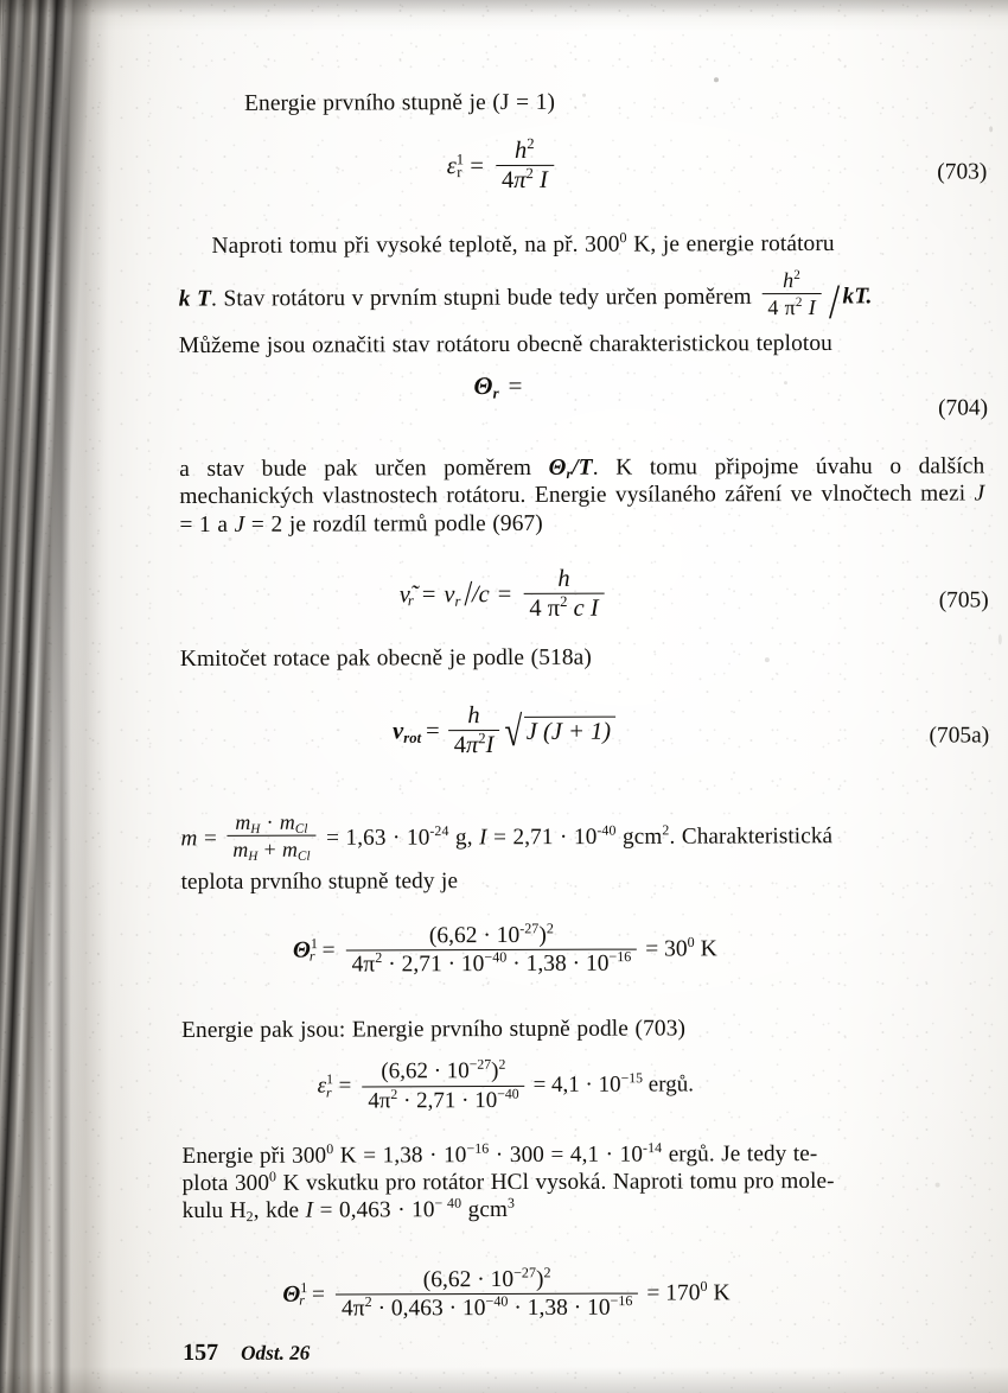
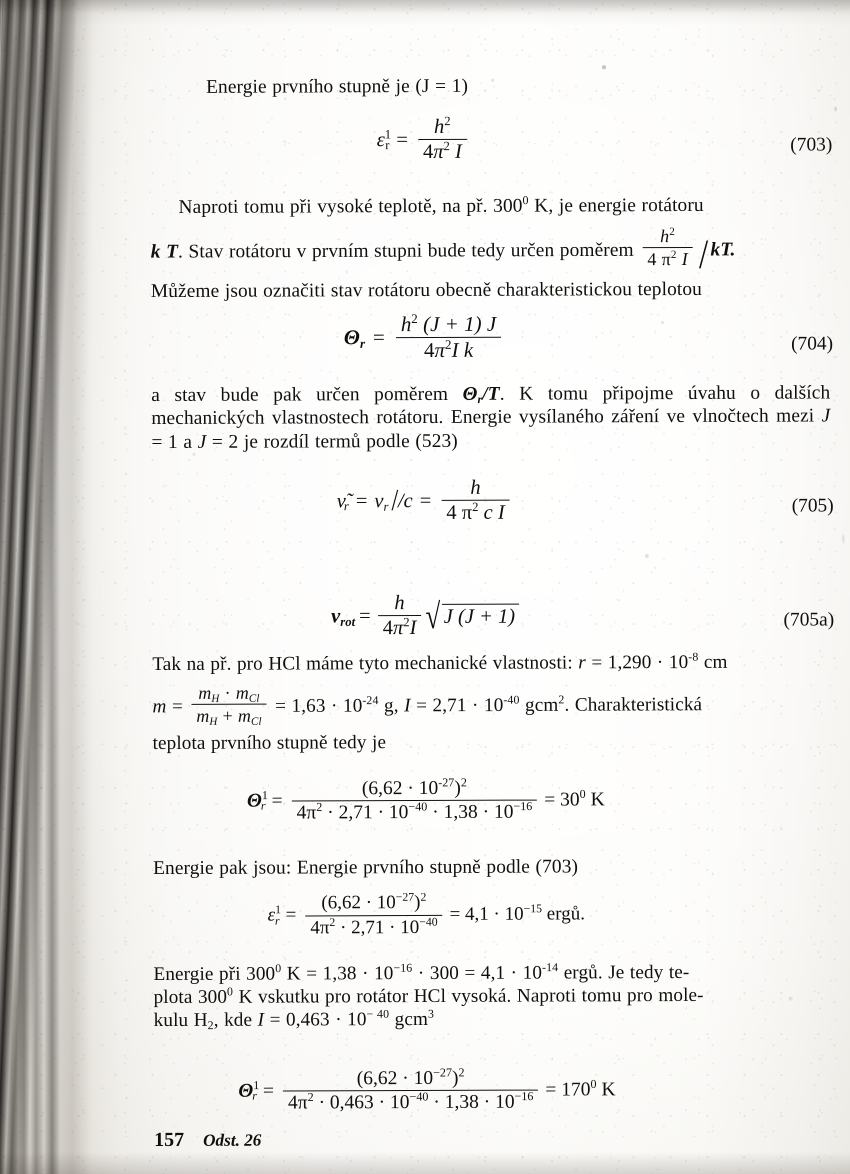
  Energie prvního stupně je (J = 1)
  ε1r
  =
  h2
  4π2 I
  (703)
  Naproti tomu při vysoké teplotě, na př. 3000 K, je energie rotátoru
  k T. Stav rotátoru v prvním stupni bude tedy určen poměrem
  h2
  4 π2 I
  kT.
  Můžeme jsou označiti stav rotátoru obecně charakteristickou teplotou
  Θr
  =
+ h2 (J + 1) J
+ 4π2I k
  (704)
- a stav bude pak určen poměrem Θr/T. K tomu připojme úvahu o dalších mechanických vlastnostech rotátoru. Energie vysílaného záření ve vlnočtech mezi J = 1 a J = 2 je rozdíl termů podle (967)
+ a stav bude pak určen poměrem Θr/T. K tomu připojme úvahu o dalších mechanických vlastnostech rotátoru. Energie vysílaného záření ve vlnočtech mezi J = 1 a J = 2 je rozdíl termů podle (523)
  ν̃r
  =
  νr /c
  =
  h
  4 π2 c I
  (705)
- Kmitočet rotace pak obecně je podle (518a)
  νrot
  =
  h
  4π2I
  √ J (J + 1)
  (705a)
+ Tak na př. pro HCl máme tyto mechanické vlastnosti: r = 1,290 · 10-8 cm
  m =
  mH · mCl
  mH + mCl
  = 1,63 · 10-24 g, I = 2,71 · 10-40 gcm2. Charakteristická
  teplota prvního stupně tedy je
  Θ1r
  =
  (6,62 · 10-27)2
  4π2 · 2,71 · 10−40 · 1,38 · 10−16
  = 300 K
  Energie pak jsou: Energie prvního stupně podle (703)
  ε1r
  =
  (6,62 · 10−27)2
  4π2 · 2,71 · 10−40
  = 4,1 · 10−15 ergů.
  Energie při 3000 K = 1,38 · 10−16 · 300 = 4,1 · 10-14 ergů. Je tedy te-
  plota 3000 K vskutku pro rotátor HCl vysoká. Naproti tomu pro mole-
  kulu H2, kde I = 0,463 · 10− 40 gcm3
  Θ1r
  =
  (6,62 · 10−27)2
  4π2 · 0,463 · 10−40 · 1,38 · 10−16
  = 1700 K
  157 Odst. 26
